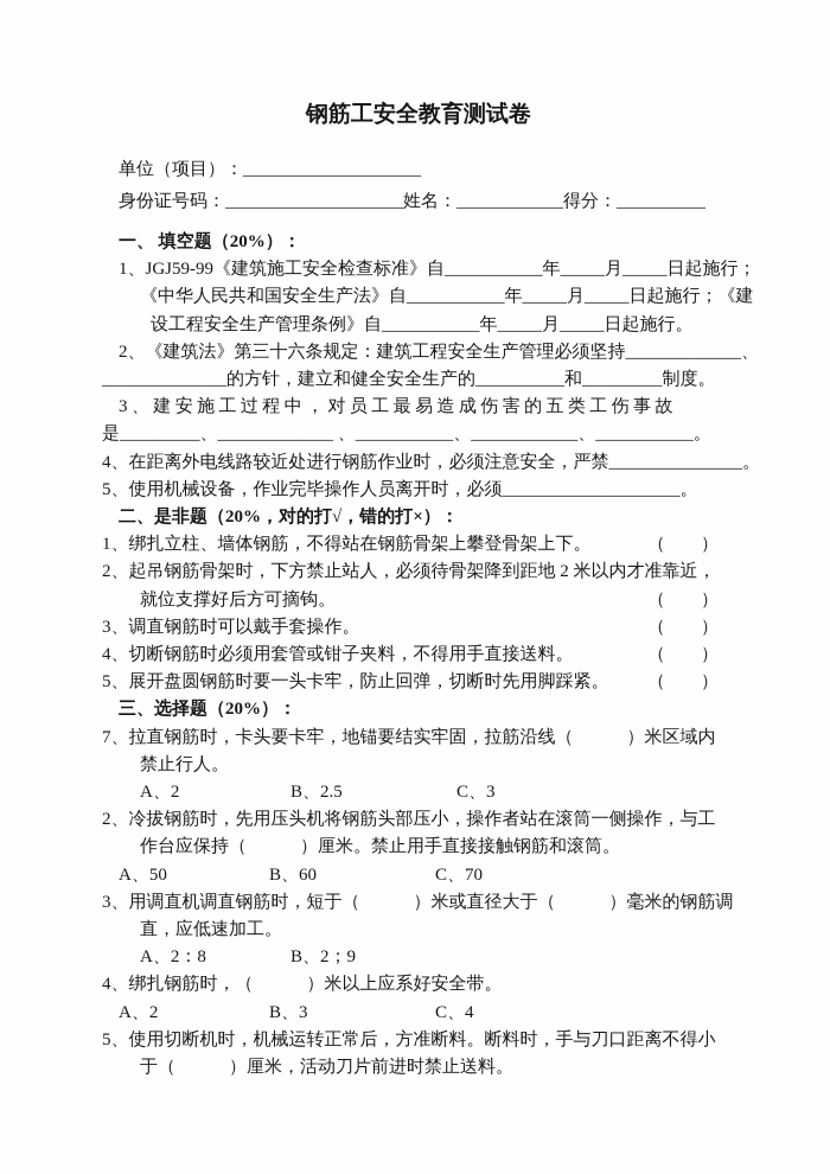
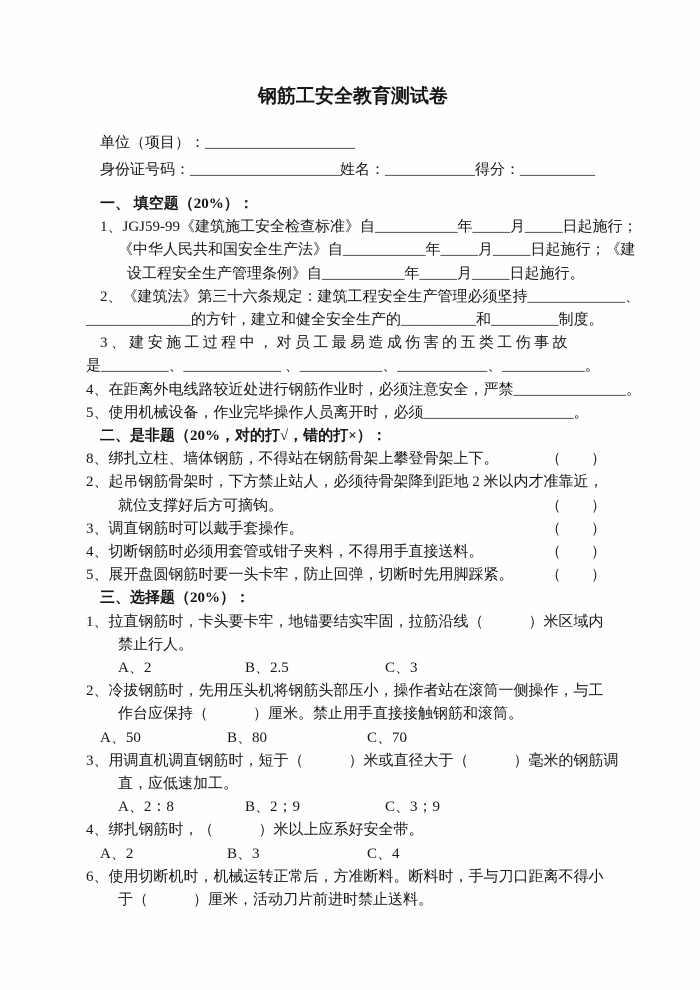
  钢筋工安全教育测试卷
  单位（项目）：____________________
  身份证号码：____________________姓名：____________得分：__________
  一、 填空题（20%）：
  1、JGJ59-99《建筑施工安全检查标准》自___________年_____月_____日起施行；
  《中华人民共和国安全生产法》自___________年_____月_____日起施行；《建
  设工程安全生产管理条例》自___________年_____月_____日起施行。
  2、《建筑法》第三十六条规定：建筑工程安全生产管理必须坚持_____________、
  ______________的方针，建立和健全安全生产的__________和_________制度。
  3、建安施工过程中，对员工最易造成伤害的五类工伤事故
  是_________、_____________ 、___________、____________、___________。
  4、在距离外电线路较近处进行钢筋作业时，必须注意安全，严禁_______________。
  5、使用机械设备，作业完毕操作人员离开时，必须____________________。
  二、是非题（20%，对的打√，错的打×）：
- 1、绑扎立柱、墙体钢筋，不得站在钢筋骨架上攀登骨架上下。
+ 8、绑扎立柱、墙体钢筋，不得站在钢筋骨架上攀登骨架上下。
  （ ）
  2、起吊钢筋骨架时，下方禁止站人，必须待骨架降到距地 2 米以内才准靠近，
  就位支撑好后方可摘钩。
  （ ）
  3、调直钢筋时可以戴手套操作。
  （ ）
  4、切断钢筋时必须用套管或钳子夹料，不得用手直接送料。
  （ ）
  5、展开盘圆钢筋时要一头卡牢，防止回弹，切断时先用脚踩紧。
  （ ）
  三、选择题（20%）：
- 7、拉直钢筋时，卡头要卡牢，地锚要结实牢固，拉筋沿线（ ）米区域内
+ 1、拉直钢筋时，卡头要卡牢，地锚要结实牢固，拉筋沿线（ ）米区域内
  禁止行人。
  A、2
  B、2.5
  C、3
  2、冷拔钢筋时，先用压头机将钢筋头部压小，操作者站在滚筒一侧操作，与工
  作台应保持（ ）厘米。禁止用手直接接触钢筋和滚筒。
  A、50
- B、60
+ B、80
  C、70
  3、用调直机调直钢筋时，短于（ ）米或直径大于（ ）毫米的钢筋调
  直，应低速加工。
  A、2：8
  B、2；9
+ C、3；9
  4、绑扎钢筋时，（ ）米以上应系好安全带。
  A、2
  B、3
  C、4
- 5、使用切断机时，机械运转正常后，方准断料。断料时，手与刀口距离不得小
+ 6、使用切断机时，机械运转正常后，方准断料。断料时，手与刀口距离不得小
  于（ ）厘米，活动刀片前进时禁止送料。
